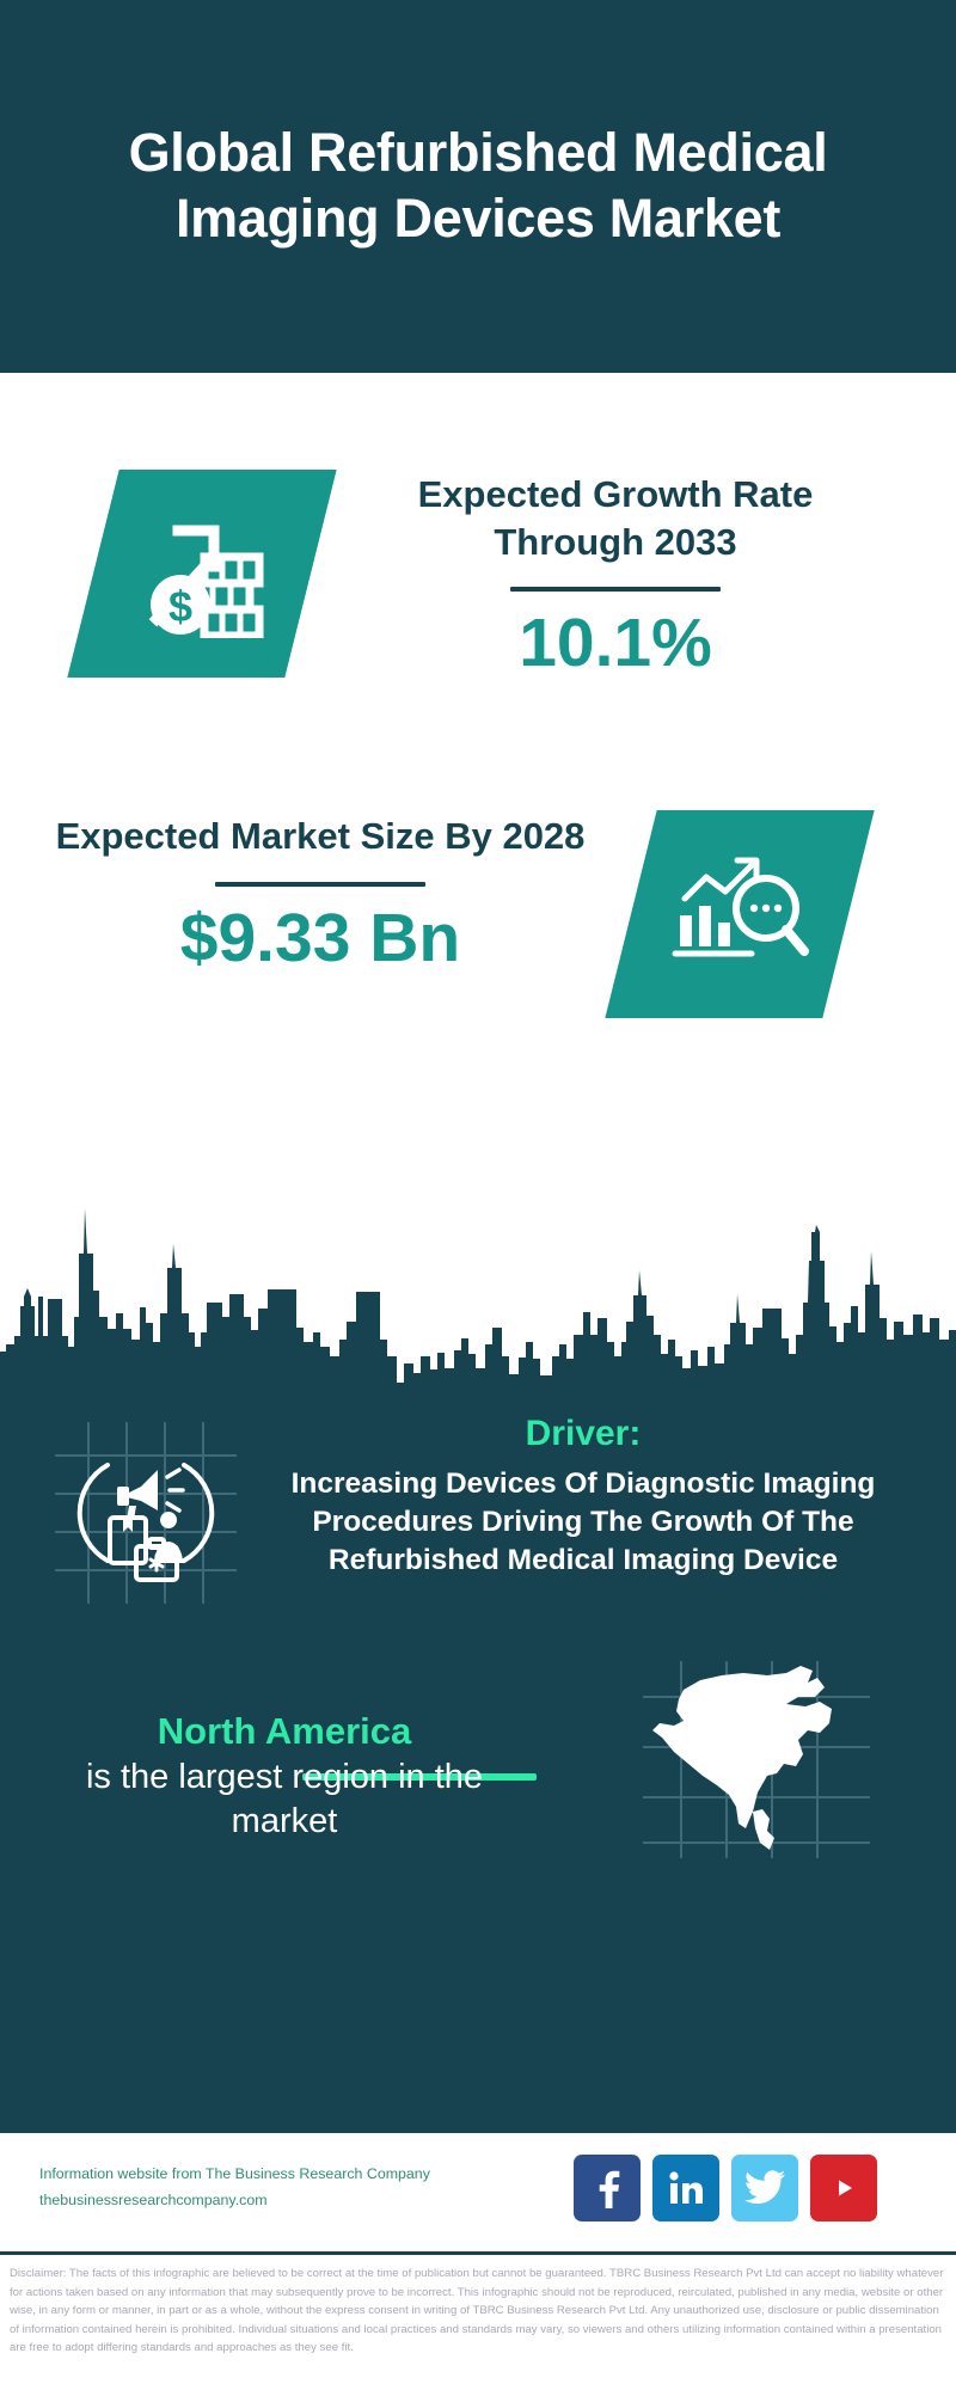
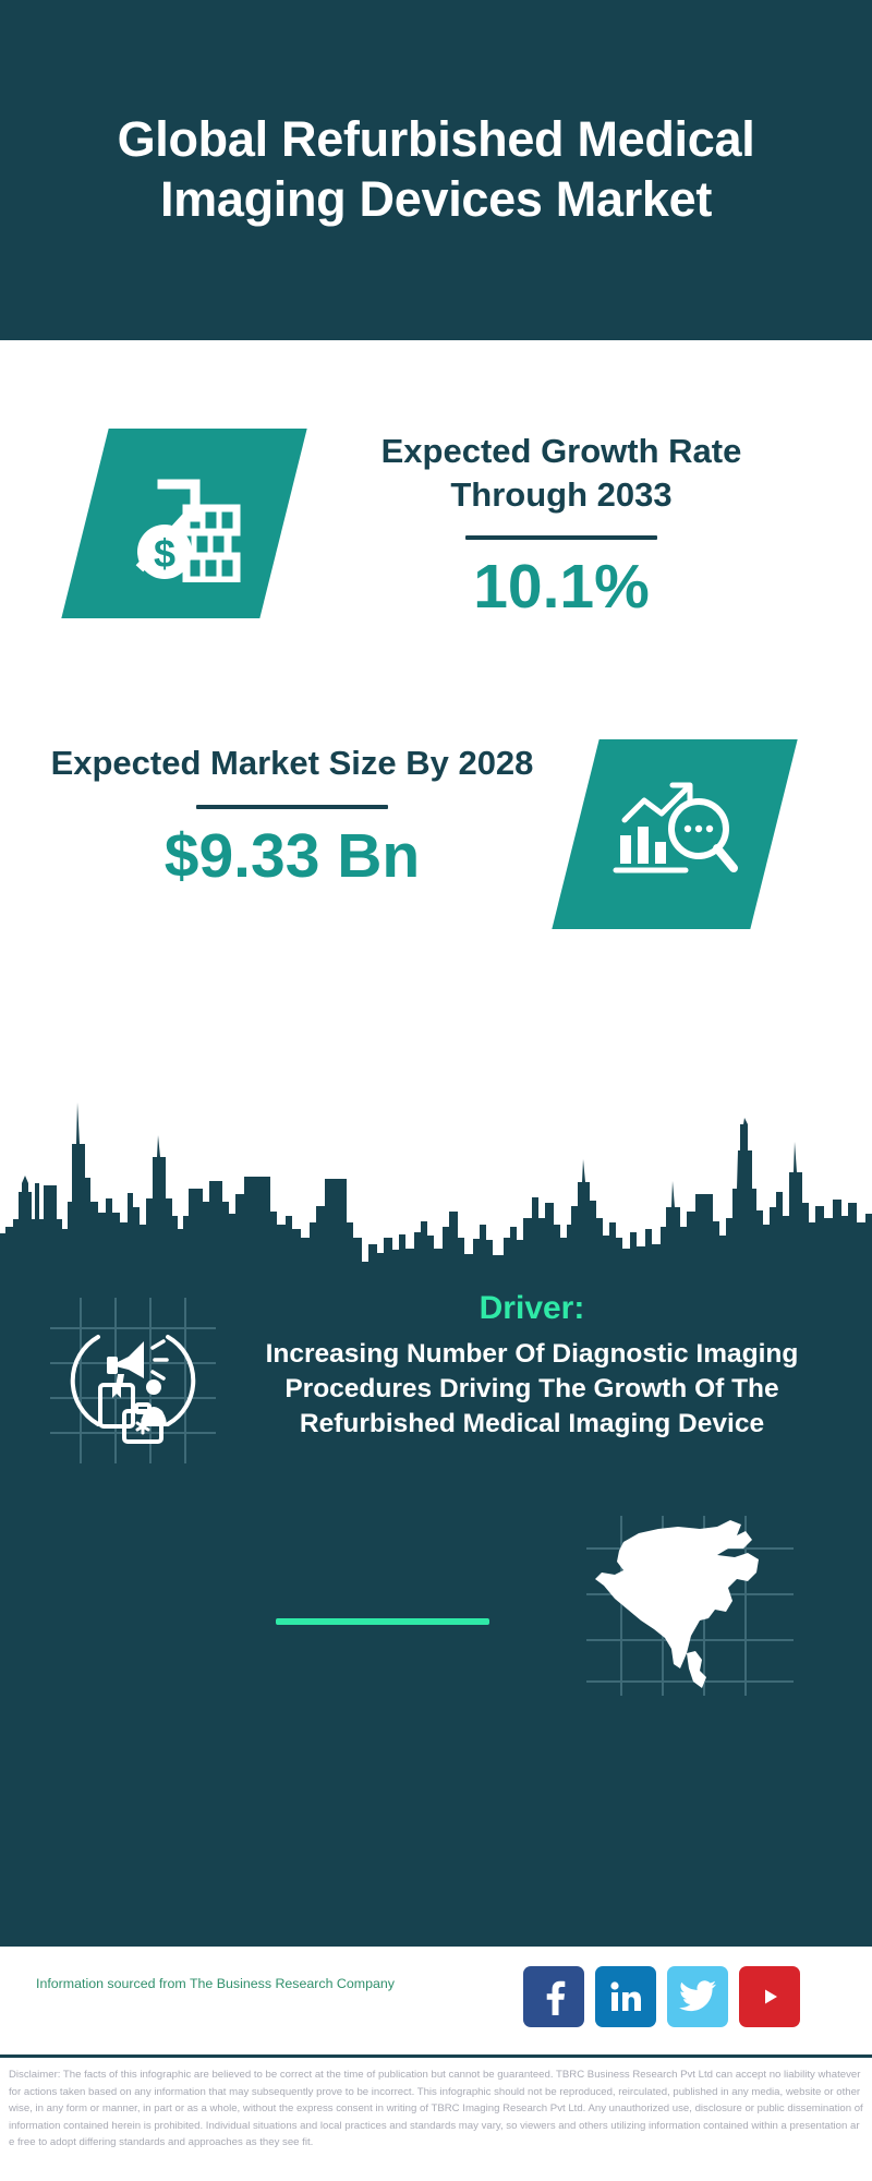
  Global Refurbished Medical Imaging Devices Market
  Expected Growth Rate Through 2033
  10.1%
  Expected Market Size By 2028
  $9.33 Bn
  Driver:
- Increasing Devices Of Diagnostic Imaging Procedures Driving The Growth Of The Refurbished Medical Imaging Device
+ Increasing Number Of Diagnostic Imaging Procedures Driving The Growth Of The Refurbished Medical Imaging Device
- North America
- is the largest region in the market
- Information website from The Business Research Company
+ Information sourced from The Business Research Company
- thebusinessresearchcompany.com
- Disclaimer: The facts of this infographic are believed to be correct at the time of publication but cannot be guaranteed. TBRC Business Research Pvt Ltd can accept no liability whatever for actions taken based on any information that may subsequently prove to be incorrect. This infographic should not be reproduced, reirculated, published in any media, website or otherwise, in any form or manner, in part or as a whole, without the express consent in writing of TBRC Business Research Pvt Ltd. Any unauthorized use, disclosure or public dissemination of information contained herein is prohibited. Individual situations and local practices and standards may vary, so viewers and others utilizing information contained within a presentation are free to adopt differing standards and approaches as they see fit.
+ Disclaimer: The facts of this infographic are believed to be correct at the time of publication but cannot be guaranteed. TBRC Business Research Pvt Ltd can accept no liability whatever for actions taken based on any information that may subsequently prove to be incorrect. This infographic should not be reproduced, reirculated, published in any media, website or otherwise, in any form or manner, in part or as a whole, without the express consent in writing of TBRC Imaging Research Pvt Ltd. Any unauthorized use, disclosure or public dissemination of information contained herein is prohibited. Individual situations and local practices and standards may vary, so viewers and others utilizing information contained within a presentation are free to adopt differing standards and approaches as they see fit.
